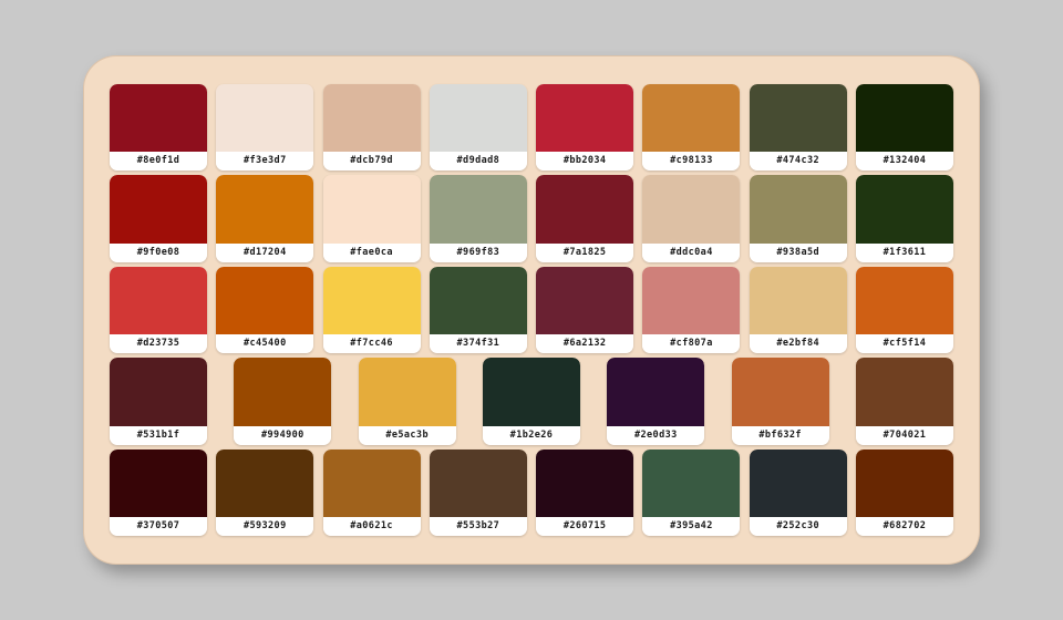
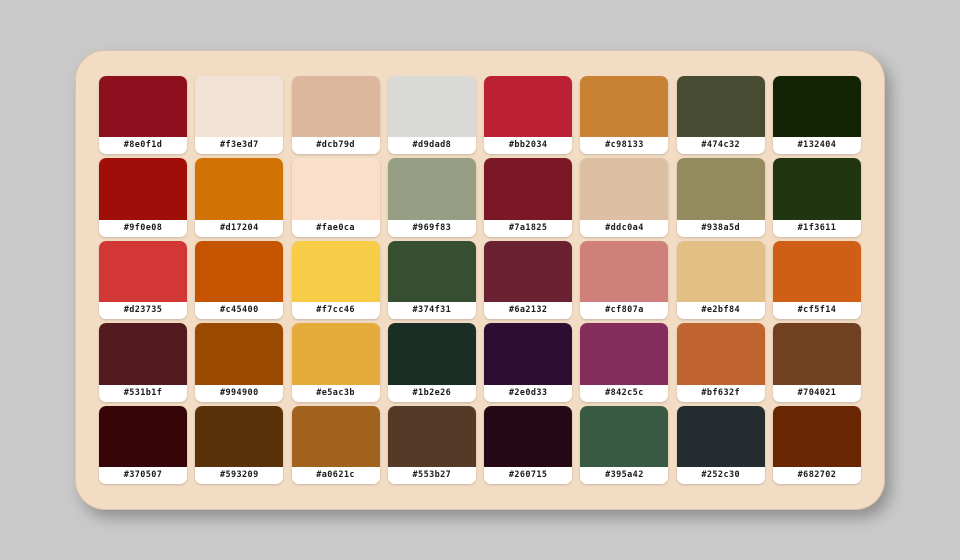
  #8e0f1d
  #f3e3d7
  #dcb79d
  #d9dad8
  #bb2034
  #c98133
  #474c32
  #132404
  #9f0e08
  #d17204
  #fae0ca
  #969f83
  #7a1825
  #ddc0a4
  #938a5d
  #1f3611
  #d23735
  #c45400
  #f7cc46
  #374f31
  #6a2132
  #cf807a
  #e2bf84
  #cf5f14
  #531b1f
  #994900
  #e5ac3b
  #1b2e26
  #2e0d33
+ #842c5c
  #bf632f
  #704021
  #370507
  #593209
  #a0621c
  #553b27
  #260715
  #395a42
  #252c30
  #682702
